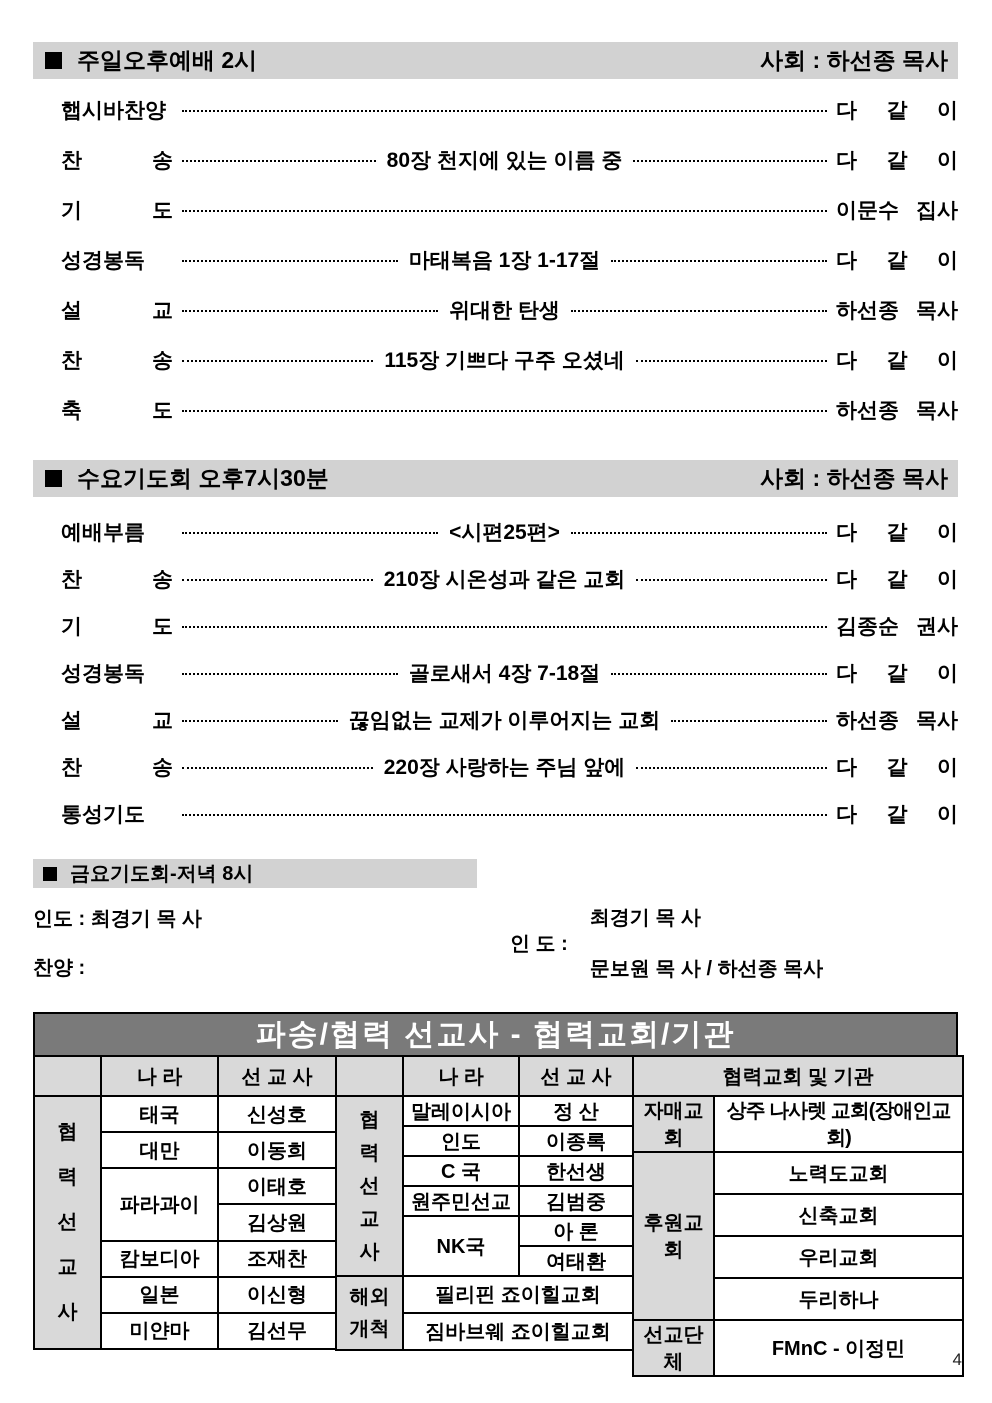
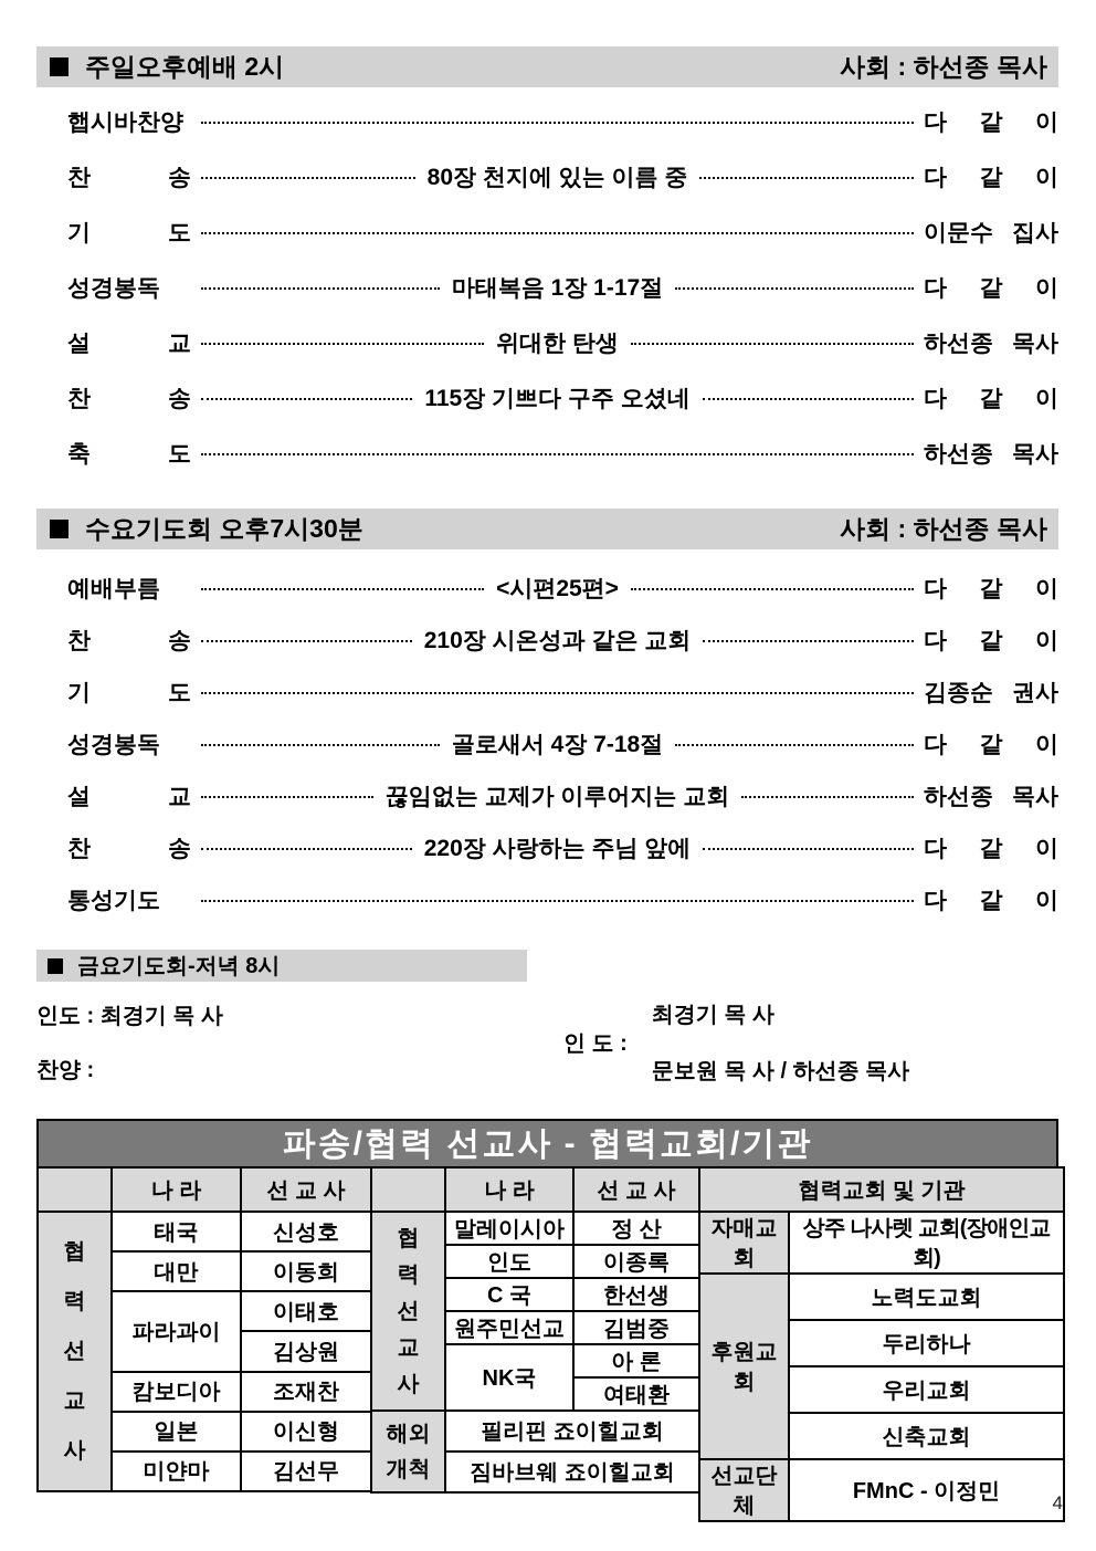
  주일오후예배 2시
  사회 : 하선종 목사
  햅시바찬양
  다 같 이
  찬 송
  80장 천지에 있는 이름 중
  다 같 이
  기 도
  이문수 집사
  성경봉독
  마태복음 1장 1-17절
  다 같 이
  설 교
  위대한 탄생
  하선종 목사
  찬 송
  115장 기쁘다 구주 오셨네
  다 같 이
  축 도
  하선종 목사
  수요기도회 오후7시30분
  사회 : 하선종 목사
  예배부름
  <시편25편>
  다 같 이
  찬 송
  210장 시온성과 같은 교회
  다 같 이
  기 도
  김종순 권사
  성경봉독
  골로새서 4장 7-18절
  다 같 이
  설 교
  끊임없는 교제가 이루어지는 교회
  하선종 목사
  찬 송
  220장 사랑하는 주님 앞에
  다 같 이
  통성기도
  다 같 이
  금요기도회-저녁 8시
  인도 : 최경기 목 사
  찬양 :
  인 도 :
  최경기 목 사
  문보원 목 사 / 하선종 목사
  파송/협력 선교사 - 협력교회/기관
  	나 라	선 교 사
  협 력 선 교 사	태국	신성호
  대만	이동희
  파라과이	이태호
  김상원
  캄보디아	조재찬
  일본	이신형
  미얀마	김선무
  	나 라	선 교 사
  협 력 선 교 사	말레이시아	정 산
  인도	이종록
  C 국	한선생
  원주민선교	김범중
  NK국	아 론
  여태환
  해외 개척	필리핀 죠이힐교회
  짐바브웨 죠이힐교회
  협력교회 및 기관
  자매교회	상주 나사렛 교회(장애인교회)
  후원교회	노력도교회
- 신축교회
+ 두리하나
  우리교회
- 두리하나
+ 신축교회
  선교단체	FMnC - 이정민
  4
